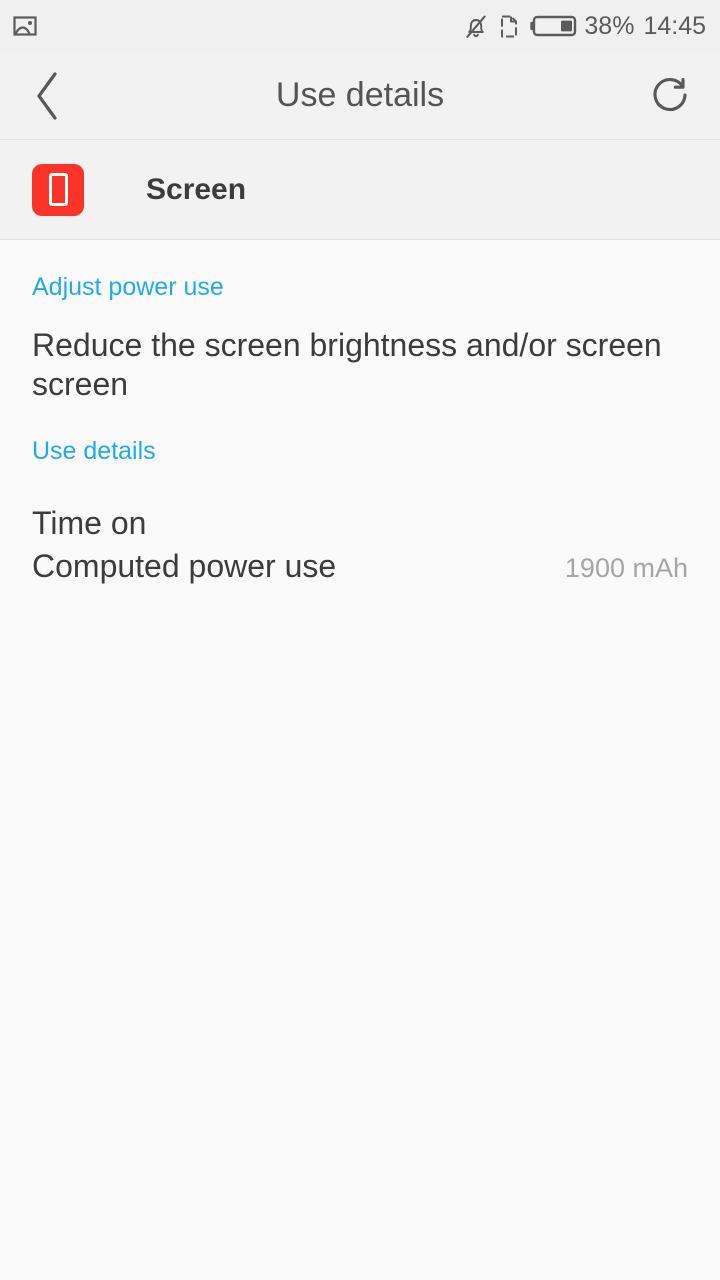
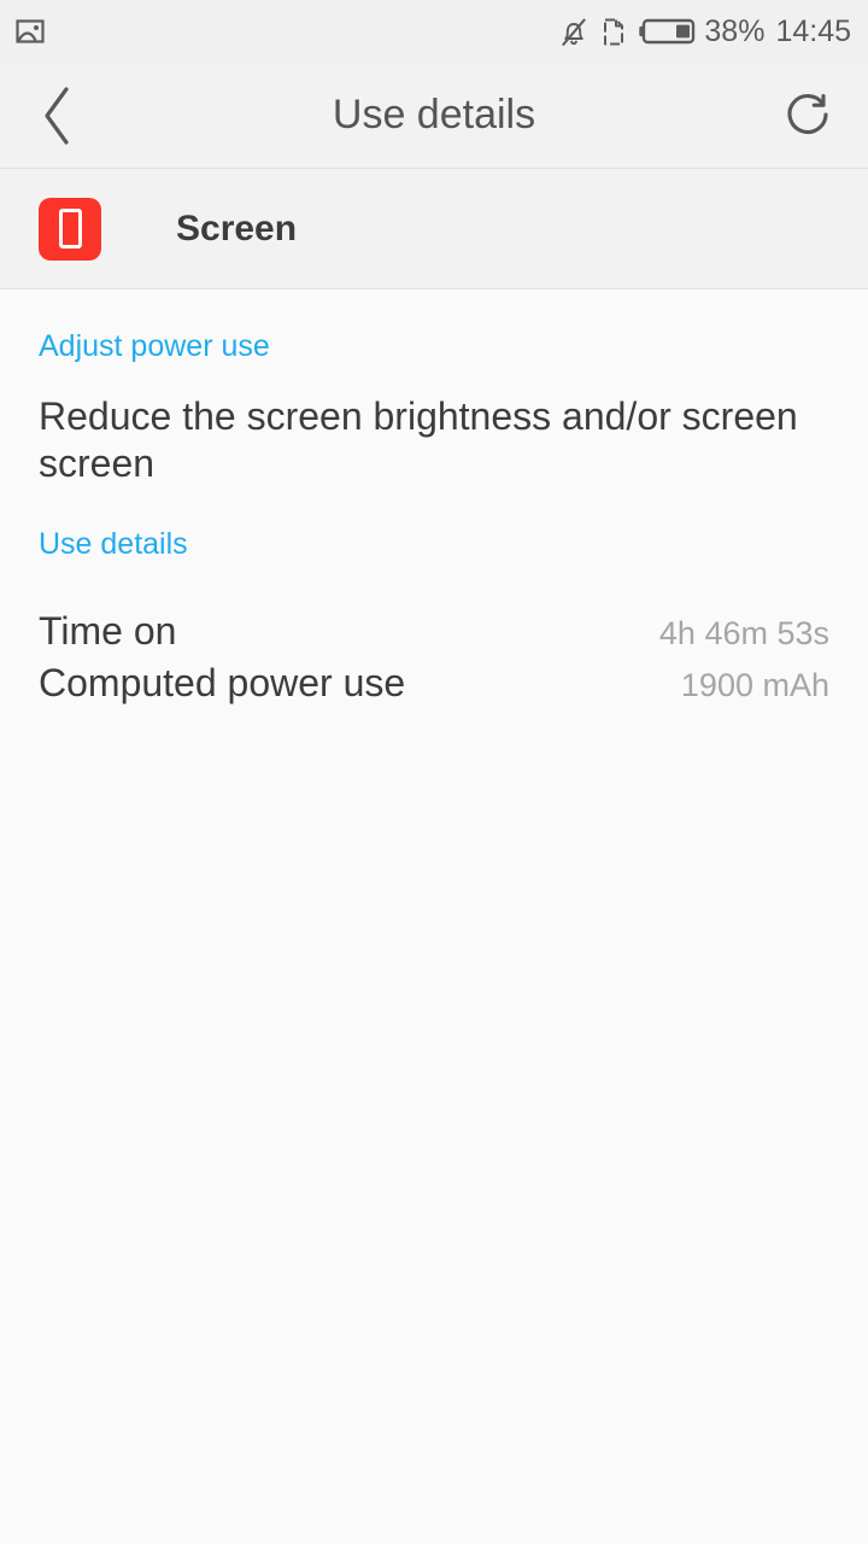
  38%
  14:45
  Use details
  Screen
  Adjust power use
  Reduce the screen brightness and/or screen screen
  Use details
  Time on
+ 4h 46m 53s
  Computed power use
  1900 mAh
